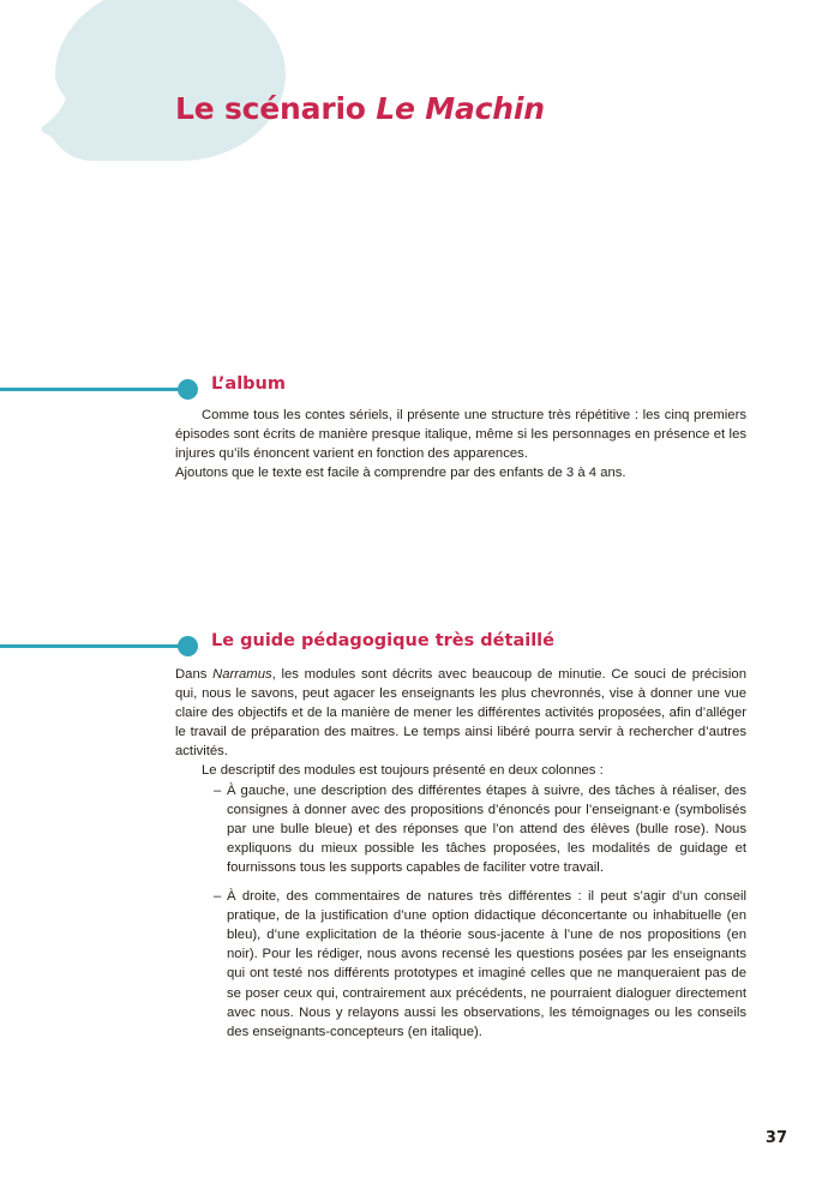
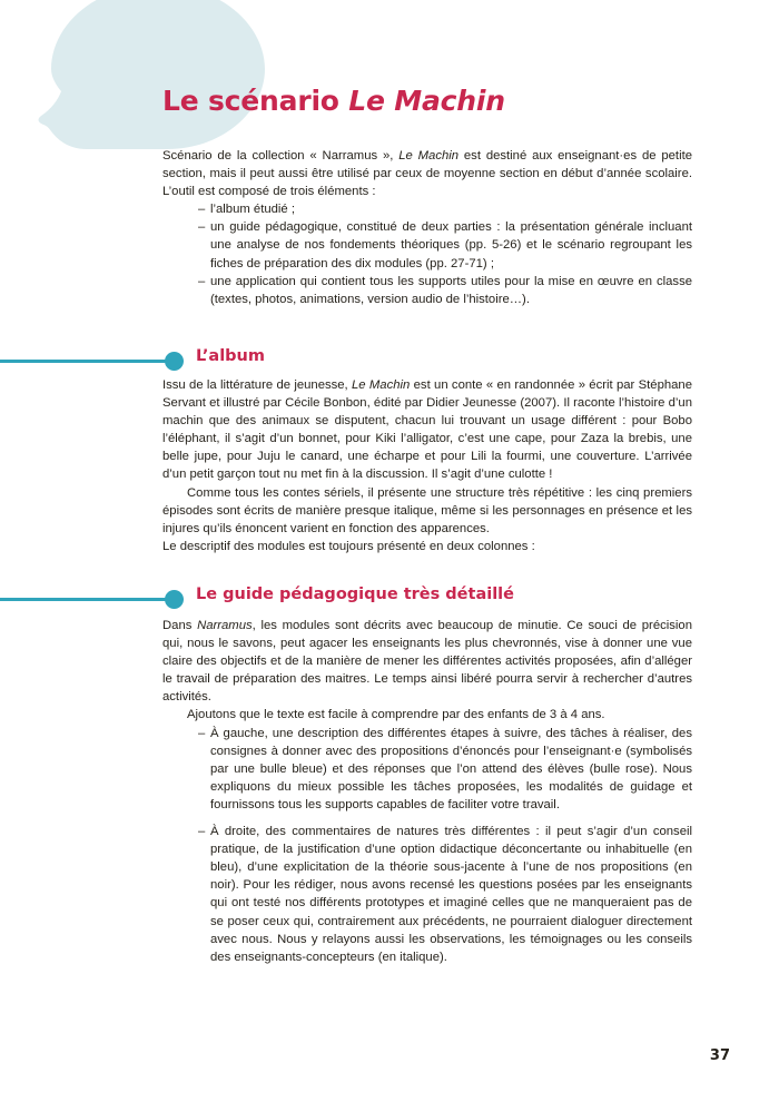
  Le scénario Le Machin
+ Scénario de la collection « Narramus », Le Machin est destiné aux enseignant·es de petite section, mais il peut aussi être utilisé par ceux de moyenne section en début d’année scolaire. L’outil est composé de trois éléments :
+ l’album étudié ;
+ un guide pédagogique, constitué de deux parties : la présentation générale incluant une analyse de nos fondements théoriques (pp. 5-26) et le scénario regroupant les fiches de préparation des dix modules (pp. 27-71) ;
+ une application qui contient tous les supports utiles pour la mise en œuvre en classe (textes, photos, animations, version audio de l’histoire…).
  L’album
+ Issu de la littérature de jeunesse, Le Machin est un conte « en randonnée » écrit par Stéphane Servant et illustré par Cécile Bonbon, édité par Didier Jeunesse (2007). Il raconte l’histoire d’un machin que des animaux se disputent, chacun lui trouvant un usage différent : pour Bobo l’éléphant, il s’agit d’un bonnet, pour Kiki l’alligator, c’est une cape, pour Zaza la brebis, une belle jupe, pour Juju le canard, une écharpe et pour Lili la fourmi, une couverture. L’arrivée d’un petit garçon tout nu met fin à la discussion. Il s’agit d’une culotte !
  Comme tous les contes sériels, il présente une structure très répétitive : les cinq premiers épisodes sont écrits de manière presque italique, même si les personnages en présence et les injures qu’ils énoncent varient en fonction des apparences.
- Ajoutons que le texte est facile à comprendre par des enfants de 3 à 4 ans.
+ Le descriptif des modules est toujours présenté en deux colonnes :
  Le guide pédagogique très détaillé
  Dans Narramus, les modules sont décrits avec beaucoup de minutie. Ce souci de précision qui, nous le savons, peut agacer les enseignants les plus chevronnés, vise à donner une vue claire des objectifs et de la manière de mener les différentes activités proposées, afin d’alléger le travail de préparation des maitres. Le temps ainsi libéré pourra servir à rechercher d’autres activités.
- Le descriptif des modules est toujours présenté en deux colonnes :
+ Ajoutons que le texte est facile à comprendre par des enfants de 3 à 4 ans.
  À gauche, une description des différentes étapes à suivre, des tâches à réaliser, des consignes à donner avec des propositions d’énoncés pour l’enseignant·e (symbolisés par une bulle bleue) et des réponses que l’on attend des élèves (bulle rose). Nous expliquons du mieux possible les tâches proposées, les modalités de guidage et fournissons tous les supports capables de faciliter votre travail.
  À droite, des commentaires de natures très différentes : il peut s’agir d’un conseil pratique, de la justification d’une option didactique déconcertante ou inhabituelle (en bleu), d’une explicitation de la théorie sous-jacente à l’une de nos propositions (en noir). Pour les rédiger, nous avons recensé les questions posées par les enseignants qui ont testé nos différents prototypes et imaginé celles que ne manqueraient pas de se poser ceux qui, contrairement aux précédents, ne pourraient dialoguer directement avec nous. Nous y relayons aussi les observations, les témoignages ou les conseils des enseignants-concepteurs (en italique).
  37
